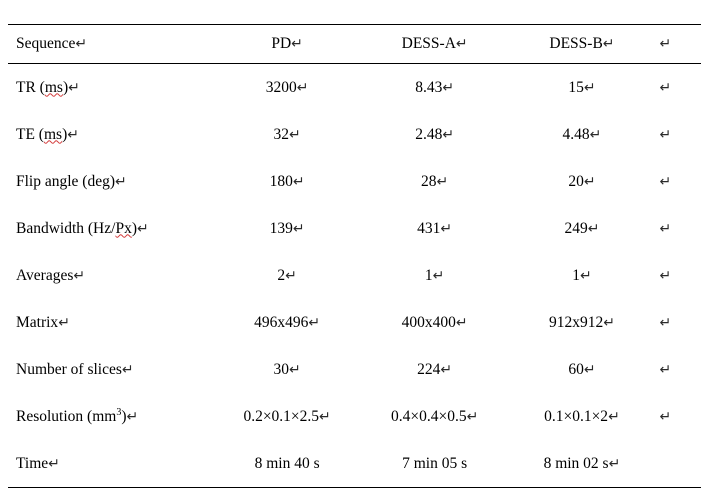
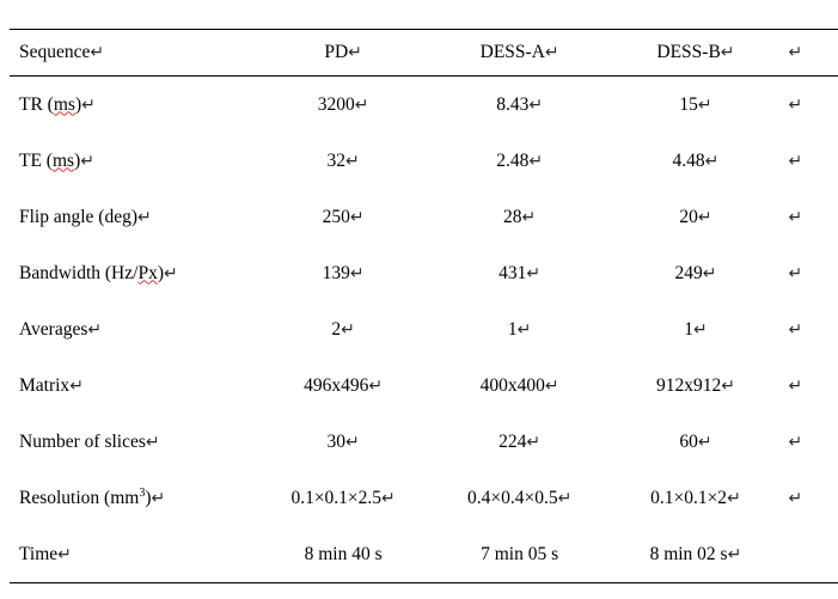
  Sequence↵	PD↵	DESS-A↵	DESS-B↵	↵
  TR (ms)↵	3200↵	8.43↵	15↵	↵
  TE (ms)↵	32↵	2.48↵	4.48↵	↵
- Flip angle (deg)↵	180↵	28↵	20↵	↵
+ Flip angle (deg)↵	250↵	28↵	20↵	↵
  Bandwidth (Hz/Px)↵	139↵	431↵	249↵	↵
  Averages↵	2↵	1↵	1↵	↵
  Matrix↵	496x496↵	400x400↵	912x912↵	↵
  Number of slices↵	30↵	224↵	60↵	↵
- Resolution (mm3)↵	0.2×0.1×2.5↵	0.4×0.4×0.5↵	0.1×0.1×2↵	↵
+ Resolution (mm3)↵	0.1×0.1×2.5↵	0.4×0.4×0.5↵	0.1×0.1×2↵	↵
  Time↵	8 min 40 s	7 min 05 s	8 min 02 s↵
